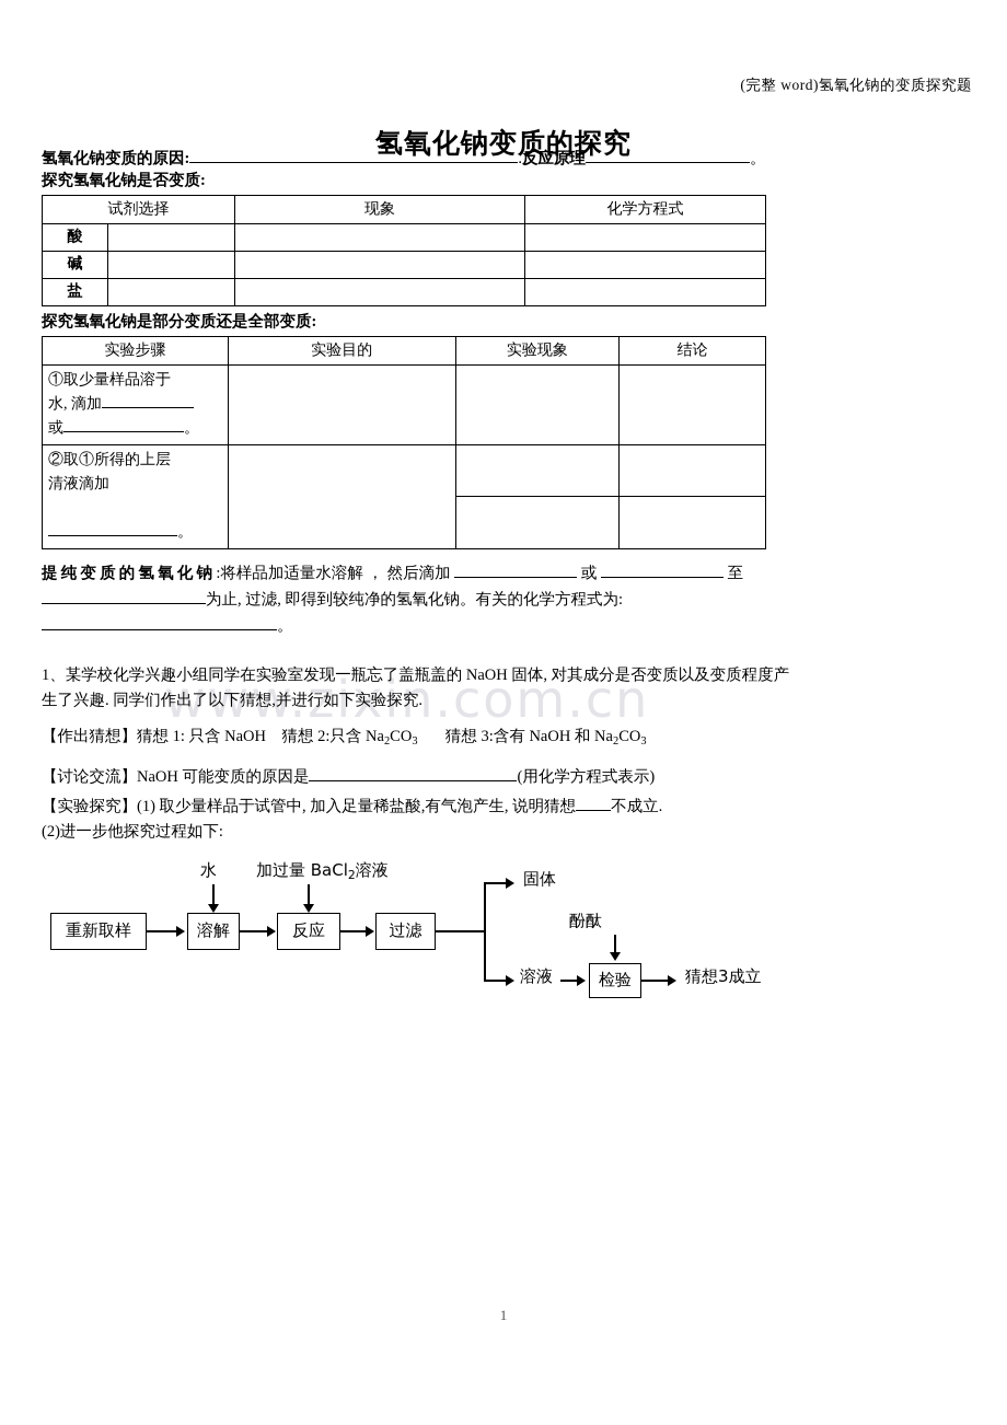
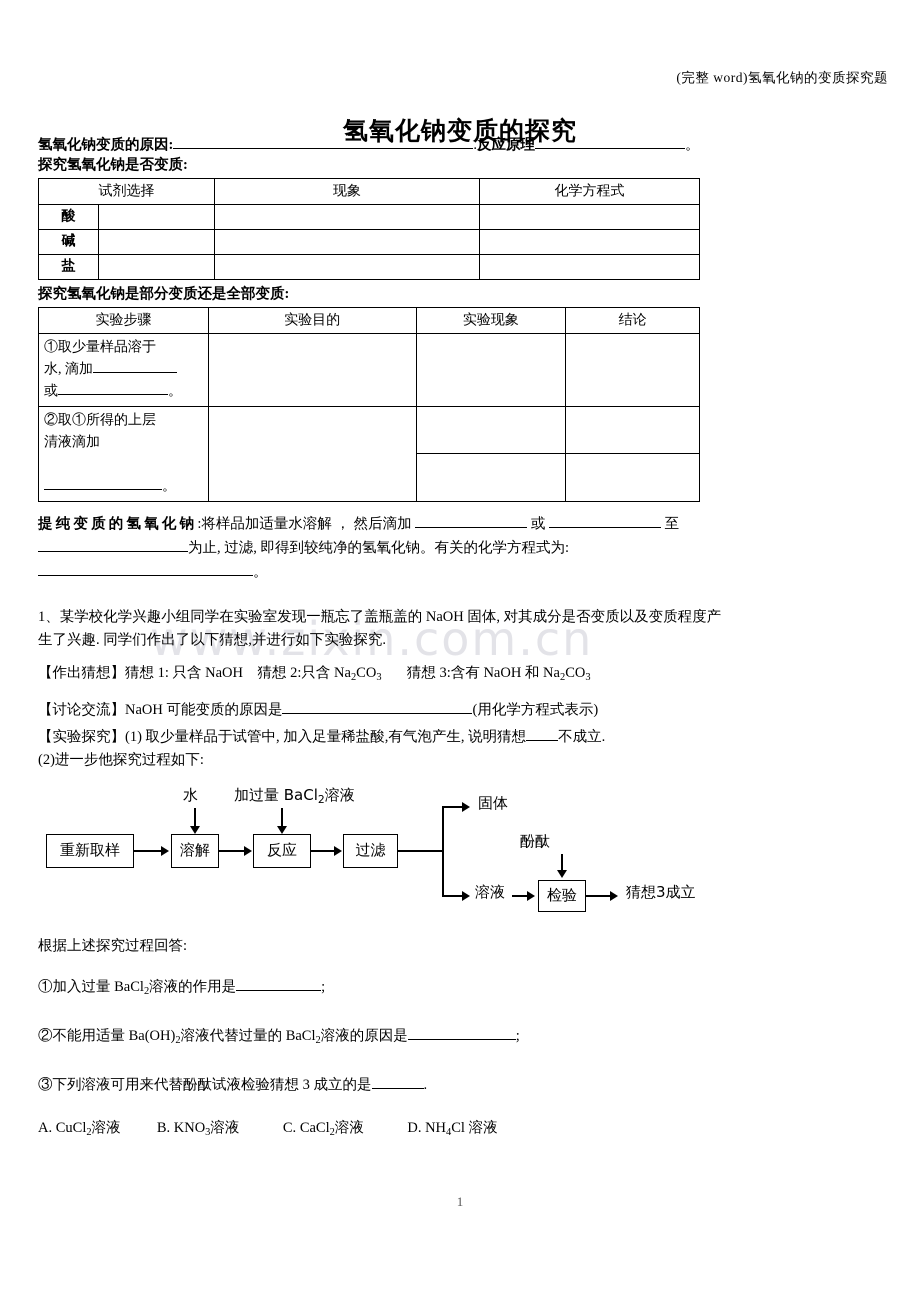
  www.zixin.com.cn
  (完整 word)氢氧化钠的变质探究题
  氢氧化钠变质的探究
  氢氧化钠变质的原因: .反应原理 。
  探究氢氧化钠是否变质:
  试剂选择	现象	化学方程式
  酸
  碱
  盐
  探究氢氧化钠是部分变质还是全部变质:
  实验步骤	实验目的	实验现象	结论
  ①取少量样品溶于 水, 滴加 或 。
  ②取①所得的上层 清液滴加 。
  提纯变质的氢氧化钠:将样品加适量水溶解 ， 然后滴加 或 至
  为止, 过滤, 即得到较纯净的氢氧化钠。有关的化学方程式为:
  。
  1、某学校化学兴趣小组同学在实验室发现一瓶忘了盖瓶盖的 NaOH 固体, 对其成分是否变质以及变质程度产
  生了兴趣. 同学们作出了以下猜想,并进行如下实验探究.
  【作出猜想】猜想 1: 只含 NaOH 猜想 2:只含 Na2CO3 猜想 3:含有 NaOH 和 Na2CO3
  【讨论交流】NaOH 可能变质的原因是 (用化学方程式表示)
  【实验探究】(1) 取少量样品于试管中, 加入足量稀盐酸,有气泡产生, 说明猜想 不成立.
  (2)进一步他探究过程如下:
  重新取样
  溶解
  反应
  过滤
  检验
  水
  加过量 BaCl2溶液
  酚酞
  固体
  溶液
  猜想3成立
+ 根据上述探究过程回答:
+ ①加入过量 BaCl2溶液的作用是 ;
+ ②不能用适量 Ba(OH)2溶液代替过量的 BaCl2溶液的原因是 ;
+ ③下列溶液可用来代替酚酞试液检验猜想 3 成立的是 .
+ A. CuCl2溶液 B. KNO3溶液 C. CaCl2溶液 D. NH4Cl 溶液
  1
